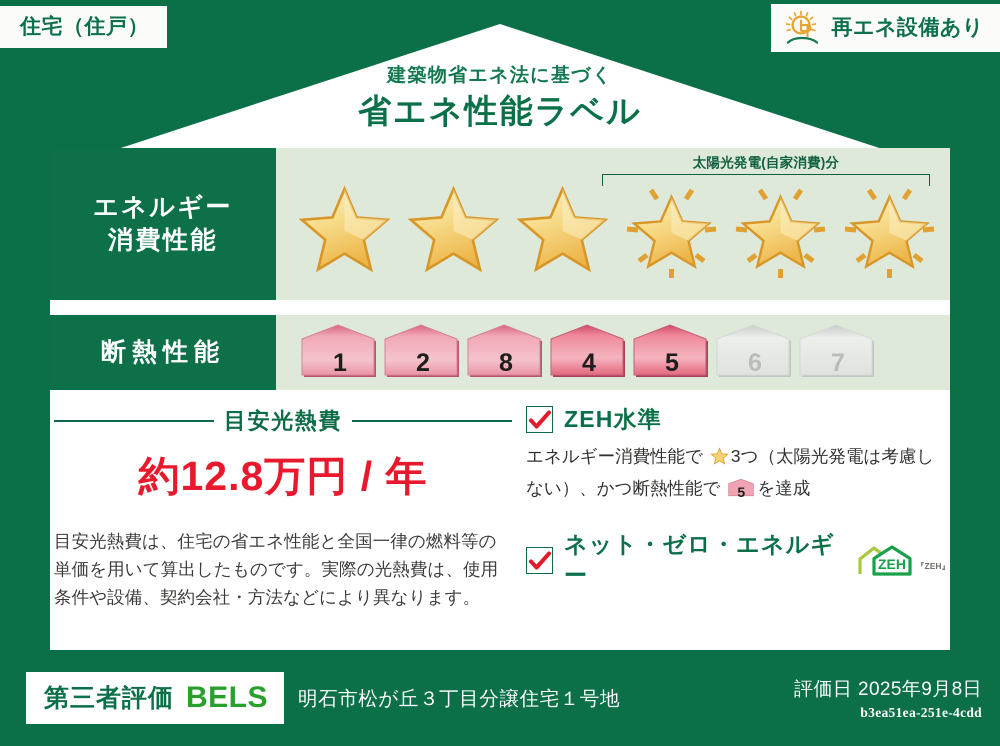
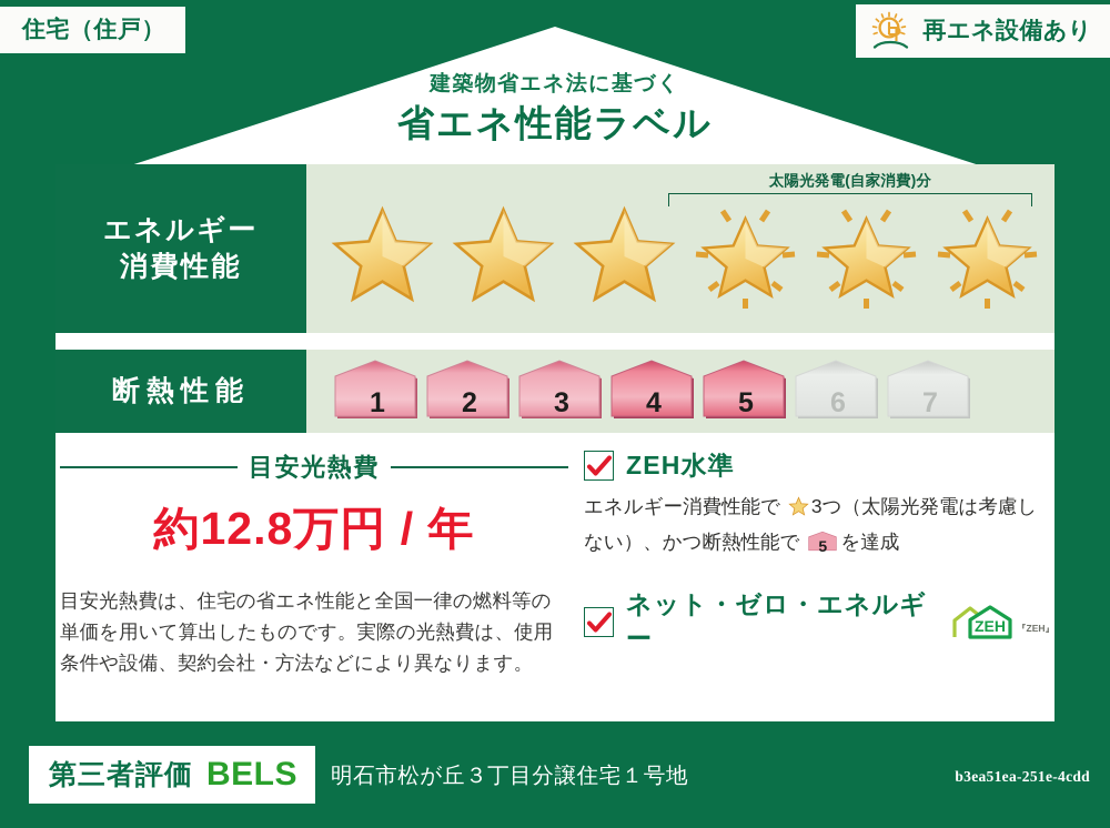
  住宅（住戸）
  再エネ設備あり
  建築物省エネ法に基づく
  省エネ性能ラベル
  エネルギー
  消費性能
  太陽光発電(自家消費)分
  断熱性能
  1
  2
- 8
+ 3
  4
  5
  6
  7
  目安光熱費
  約12.8万円 / 年
  目安光熱費は、住宅の省エネ性能と全国一律の燃料等の単価を用いて算出したものです。実際の光熱費は、使用条件や設備、契約会社・方法などにより異なります。
  ZEH水準
  エネルギー消費性能で 3つ（太陽光発電は考慮しない）、かつ断熱性能で
  5
  を達成
  ネット・ゼロ・エネルギー
  ZEH
  『ZEH』
  第三者評価
  BELS
  明石市松が丘３丁目分譲住宅１号地
- 評価日 2025年9月8日
  b3ea51ea-251e-4cdd
